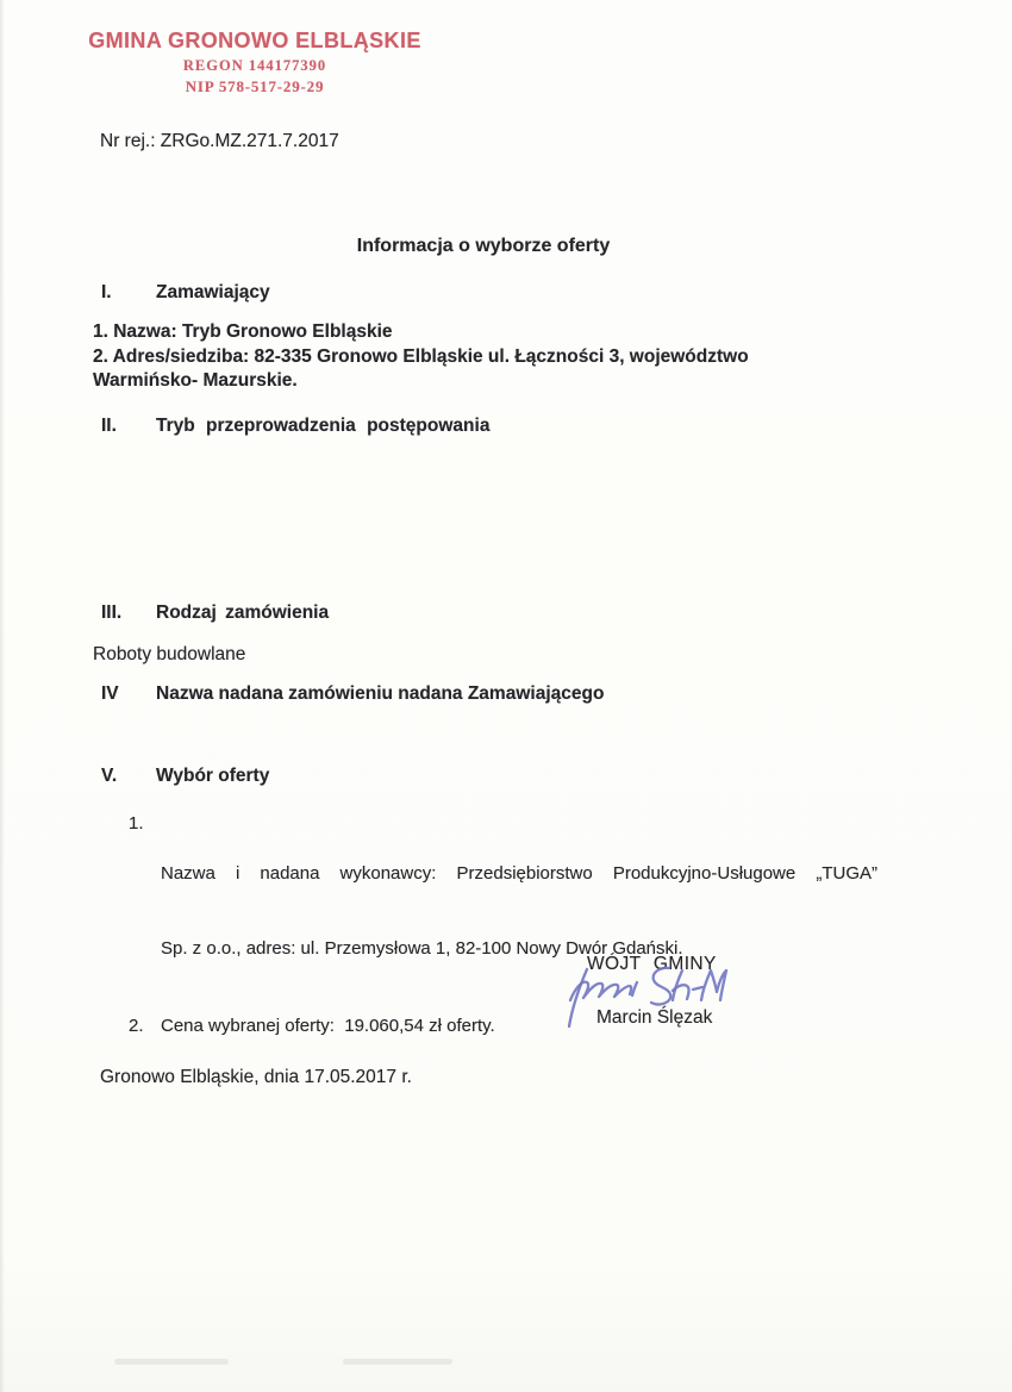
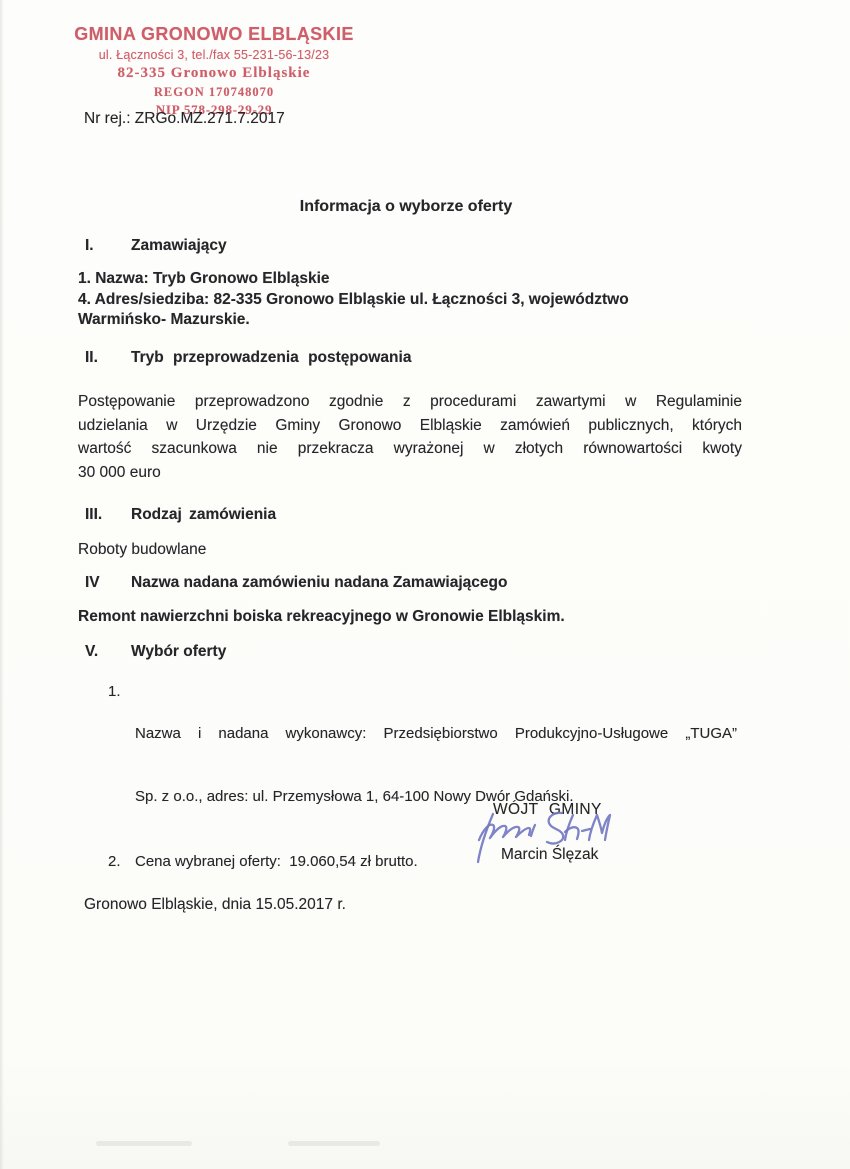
  GMINA GRONOWO ELBLĄSKIE
+ ul. Łączności 3, tel./fax 55-231-56-13/23
+ 82-335 Gronowo Elbląskie
- REGON 144177390
+ REGON 170748070
- NIP 578-517-29-29
+ NIP 578-298-29-29
  Nr rej.: ZRGo.MZ.271.7.2017
  Informacja o wyborze oferty
  I.
  Zamawiający
  1. Nazwa: Tryb Gronowo Elbląskie
- 2. Adres/siedziba: 82-335 Gronowo Elbląskie ul. Łączności 3, województwo
+ 4. Adres/siedziba: 82-335 Gronowo Elbląskie ul. Łączności 3, województwo
  Warmińsko- Mazurskie.
  II.
  Tryb przeprowadzenia postępowania
+ Postępowanie przeprowadzono zgodnie z procedurami zawartymi w Regulaminie
+ udzielania w Urzędzie Gminy Gronowo Elbląskie zamówień publicznych, których
+ wartość szacunkowa nie przekracza wyrażonej w złotych równowartości kwoty
+ 30 000 euro
  III.
  Rodzaj zamówienia
  Roboty budowlane
  IV
  Nazwa nadana zamówieniu nadana Zamawiającego
+ Remont nawierzchni boiska rekreacyjnego w Gronowie Elbląskim.
  V.
  Wybór oferty
  1.
  Nazwa i nadana wykonawcy: Przedsiębiorstwo Produkcyjno-Usługowe „TUGA”
- Sp. z o.o., adres: ul. Przemysłowa 1, 82-100 Nowy Dwór Gdański.
+ Sp. z o.o., adres: ul. Przemysłowa 1, 64-100 Nowy Dwór Gdański.
  2.
- Cena wybranej oferty: 19.060,54 zł oferty.
+ Cena wybranej oferty: 19.060,54 zł brutto.
  WÓJT GMINY
  Marcin Ślęzak
- Gronowo Elbląskie, dnia 17.05.2017 r.
+ Gronowo Elbląskie, dnia 15.05.2017 r.
